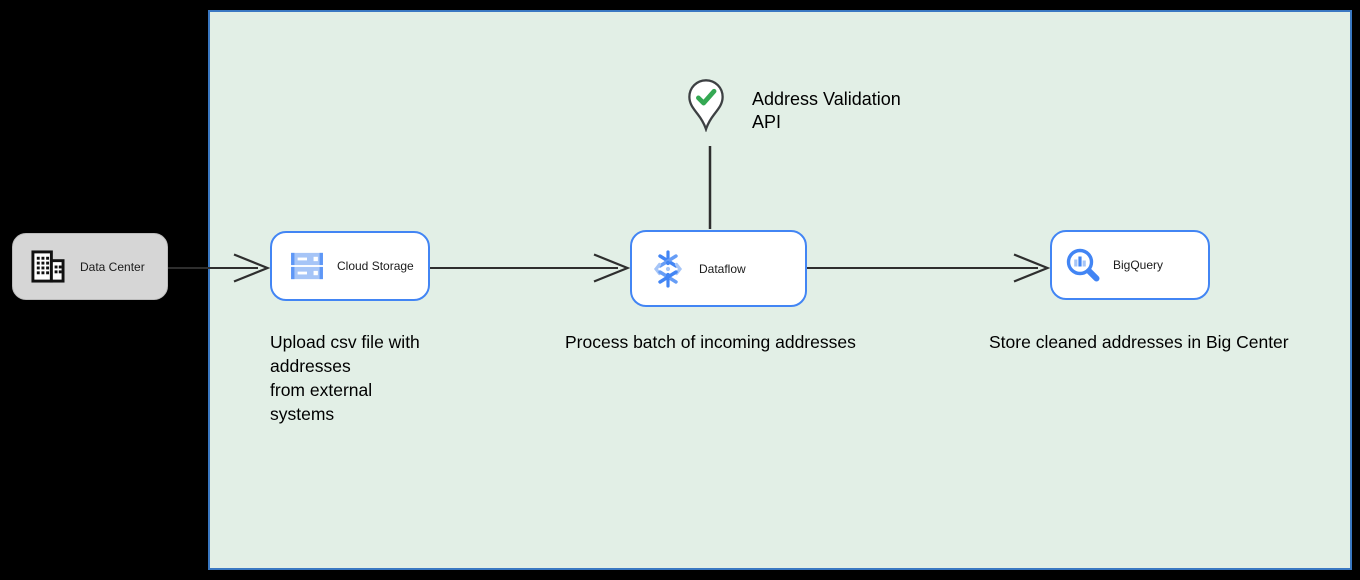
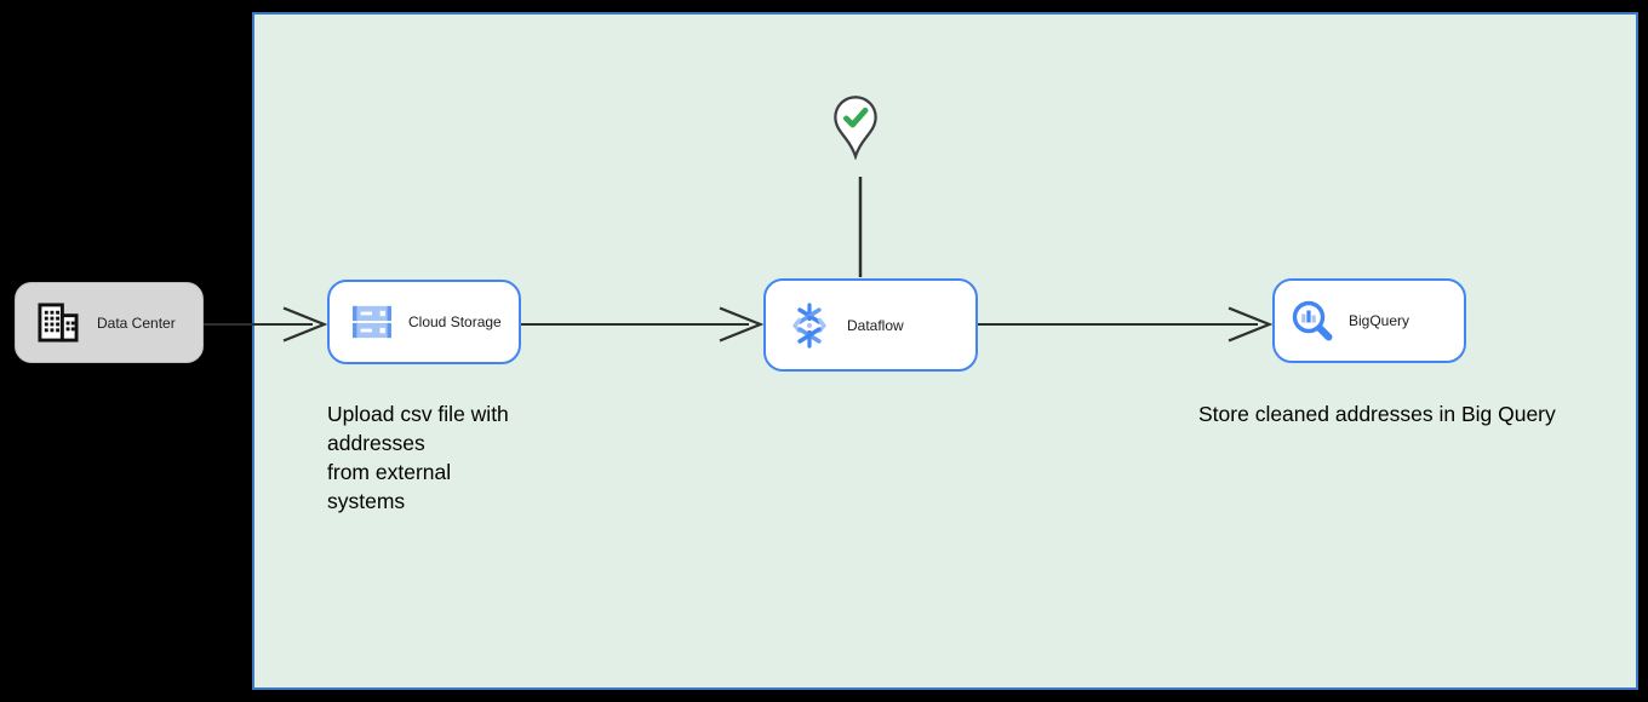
- Address Validation
- API
  Data Center
  Cloud Storage
  Dataflow
  BigQuery
  Upload csv file with
  addresses
  from external
  systems
- Process batch of incoming addresses
- Store cleaned addresses in Big Center
+ Store cleaned addresses in Big Query
